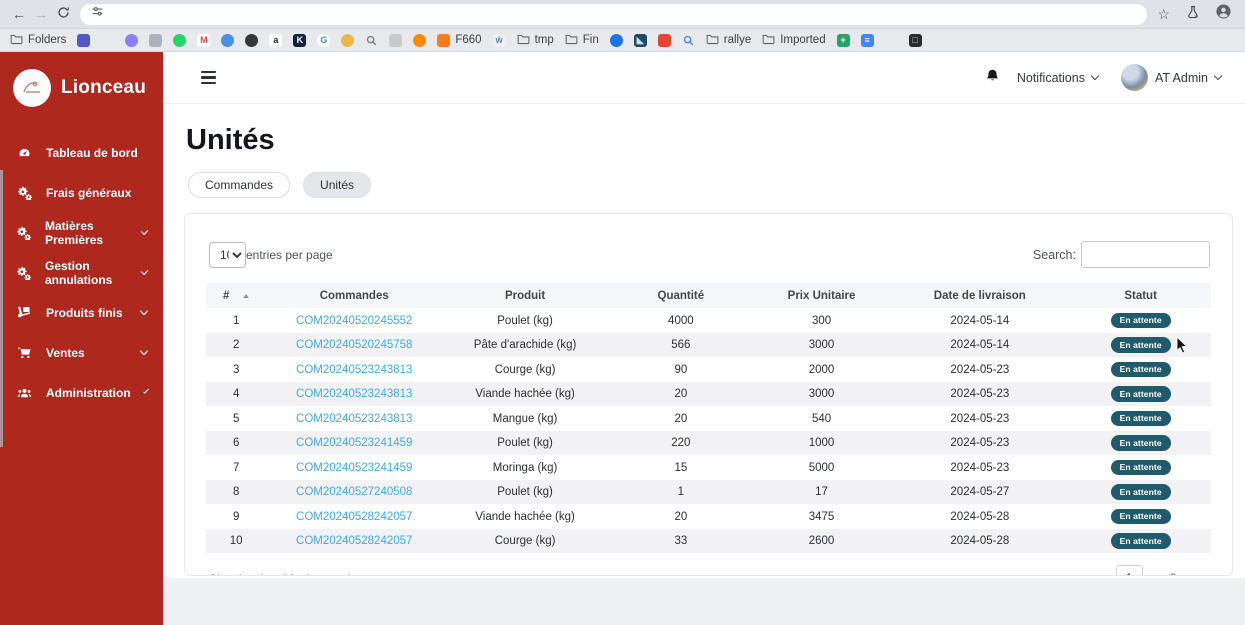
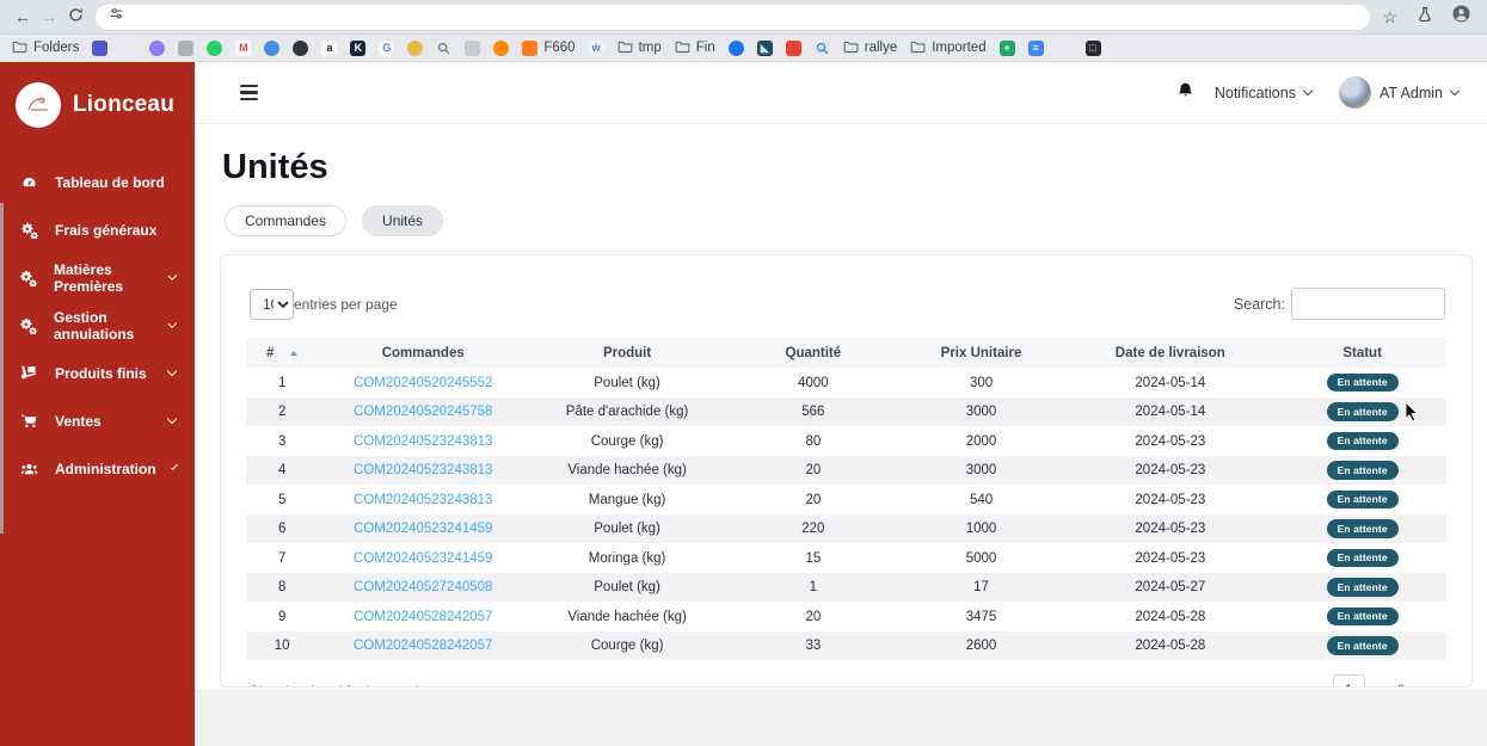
  ←
  →
  ☆
  Folders
  M
  a
  K
  G
  F660
  ŵ
  tmp
  Fin
  ◣
  rallye
  Imported
  +
  ≡
  □
  Lionceau
  Tableau de bord
  Frais généraux
  Matières Premières
  Gestion annulations
  Produits finis
  Ventes
  Administration
  Notifications
  AT Admin
  Unités
  Commandes
  Unités
  entries per page
  Search:
  #	Commandes	Produit	Quantité	Prix Unitaire	Date de livraison	Statut
  1	COM20240520245552	Poulet (kg)	4000	300	2024-05-14	En attente
  2	COM20240520245758	Pâte d'arachide (kg)	566	3000	2024-05-14	En attente
- 3	COM20240523243813	Courge (kg)	90	2000	2024-05-23	En attente
+ 3	COM20240523243813	Courge (kg)	80	2000	2024-05-23	En attente
  4	COM20240523243813	Viande hachée (kg)	20	3000	2024-05-23	En attente
  5	COM20240523243813	Mangue (kg)	20	540	2024-05-23	En attente
  6	COM20240523241459	Poulet (kg)	220	1000	2024-05-23	En attente
  7	COM20240523241459	Moringa (kg)	15	5000	2024-05-23	En attente
  8	COM20240527240508	Poulet (kg)	1	17	2024-05-27	En attente
  9	COM20240528242057	Viande hachée (kg)	20	3475	2024-05-28	En attente
  10	COM20240528242057	Courge (kg)	33	2600	2024-05-28	En attente
